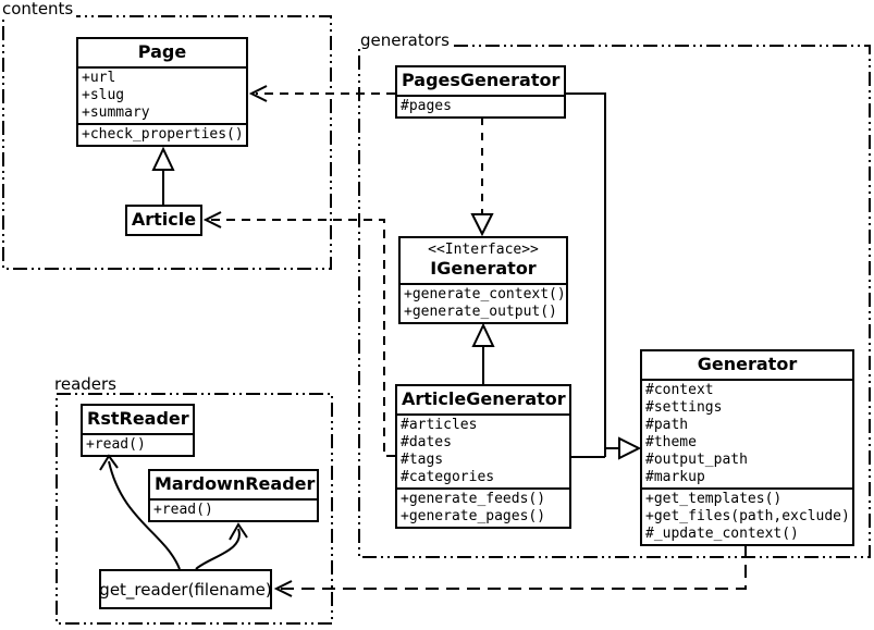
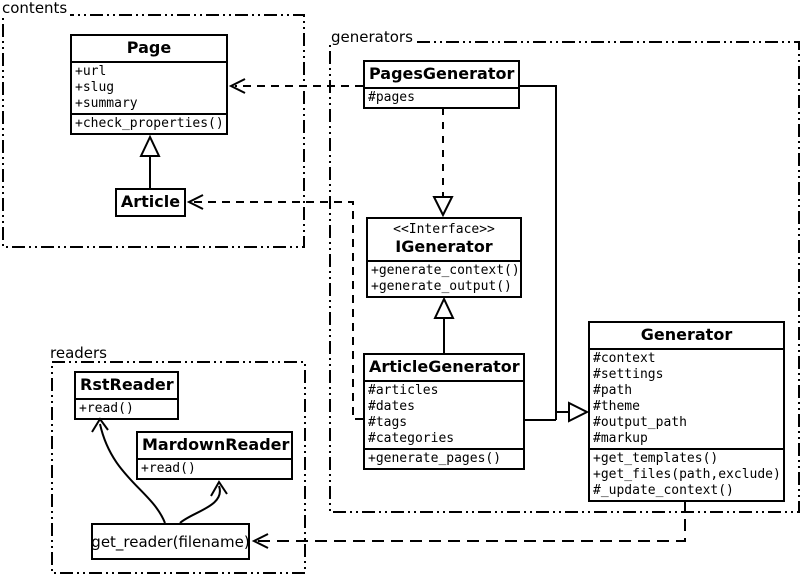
  contents
  generators
  readers
  Page
  +url
  +slug
  +summary
  +check_properties()
  Article
  PagesGenerator
  #pages
  <<Interface>>
  IGenerator
  +generate_context()
  +generate_output()
  ArticleGenerator
  #articles
  #dates
  #tags
  #categories
- +generate_feeds()
  +generate_pages()
  Generator
  #context
  #settings
  #path
  #theme
  #output_path
  #markup
  +get_templates()
  +get_files(path,exclude)
  #_update_context()
  RstReader
  +read()
  MardownReader
  +read()
  get_reader(filename)
